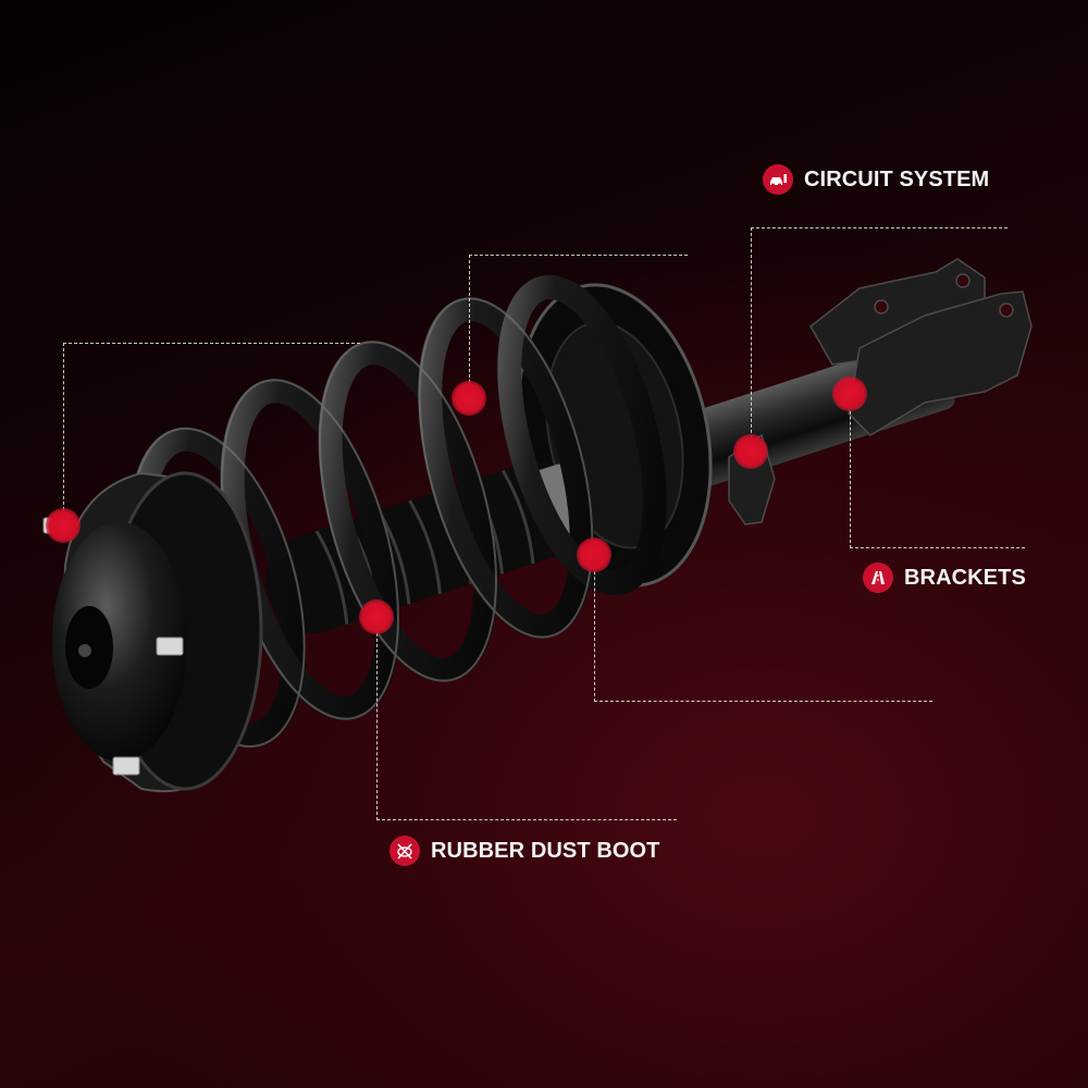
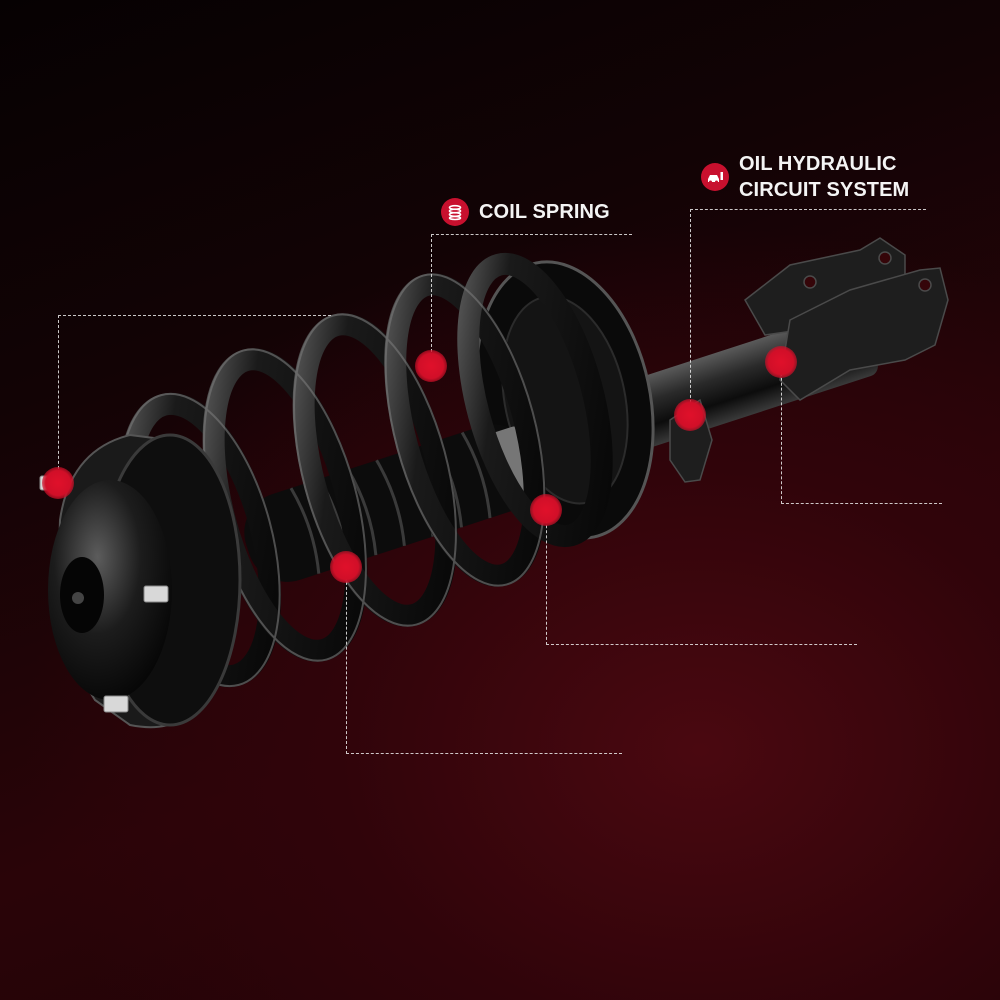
+ COIL SPRING
+ OIL HYDRAULIC
  CIRCUIT SYSTEM
- BRACKETS
- RUBBER DUST BOOT
